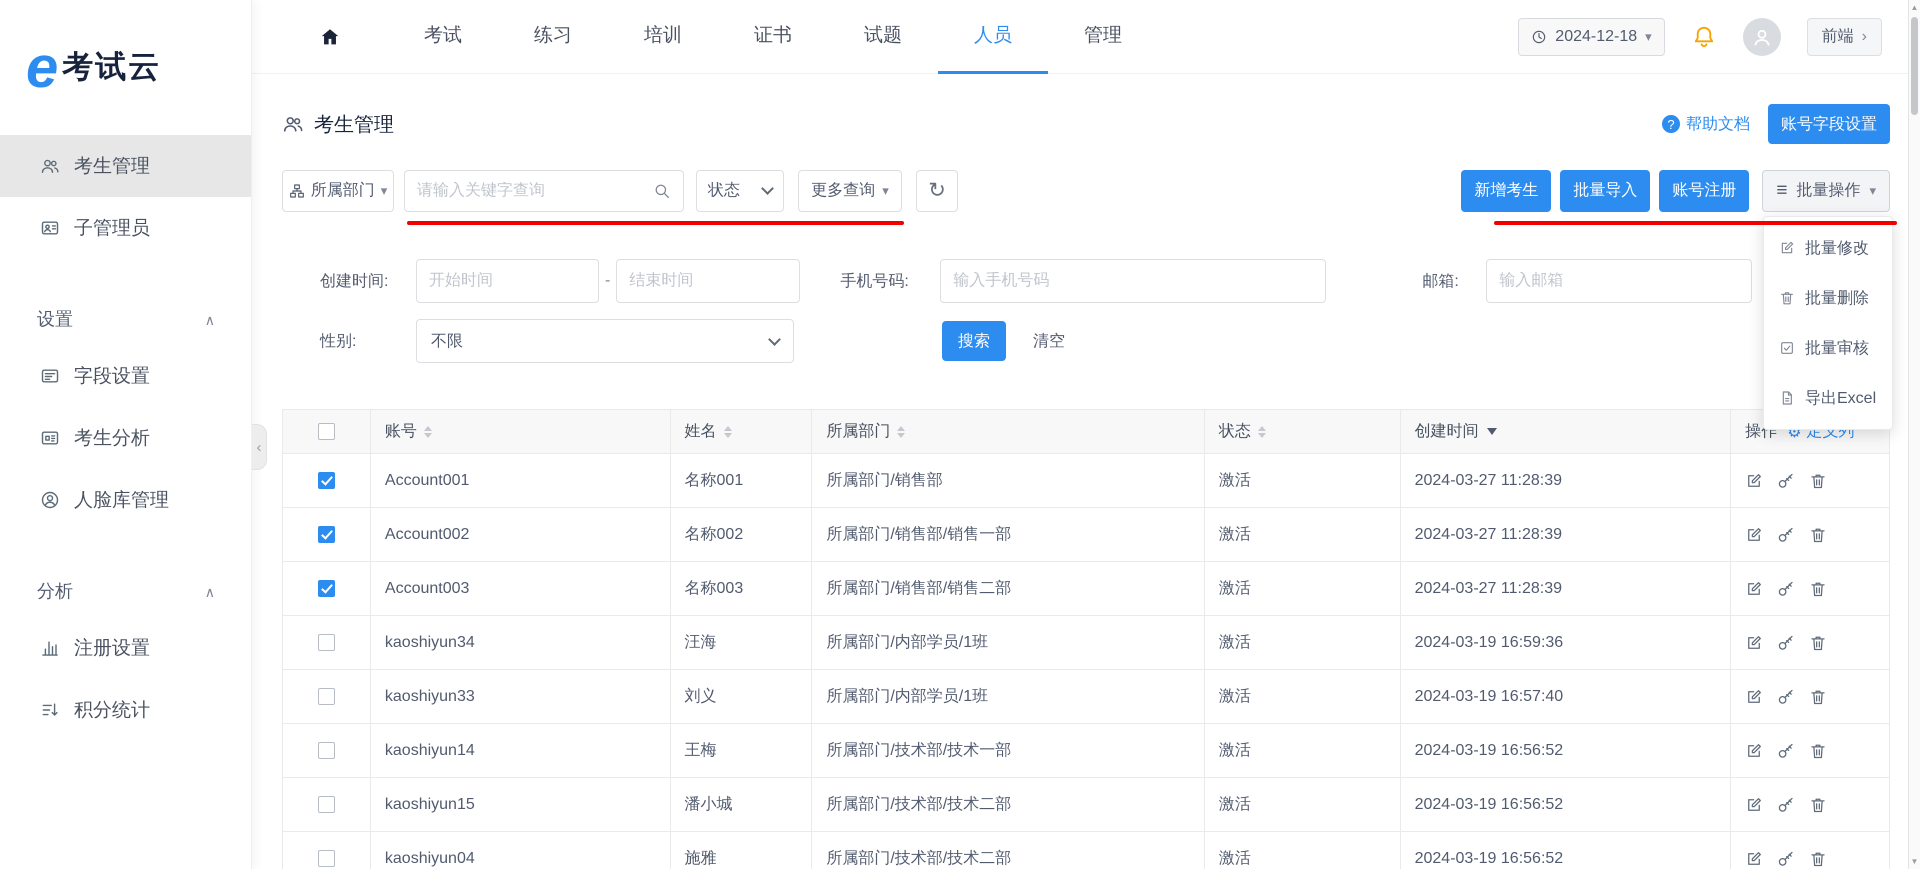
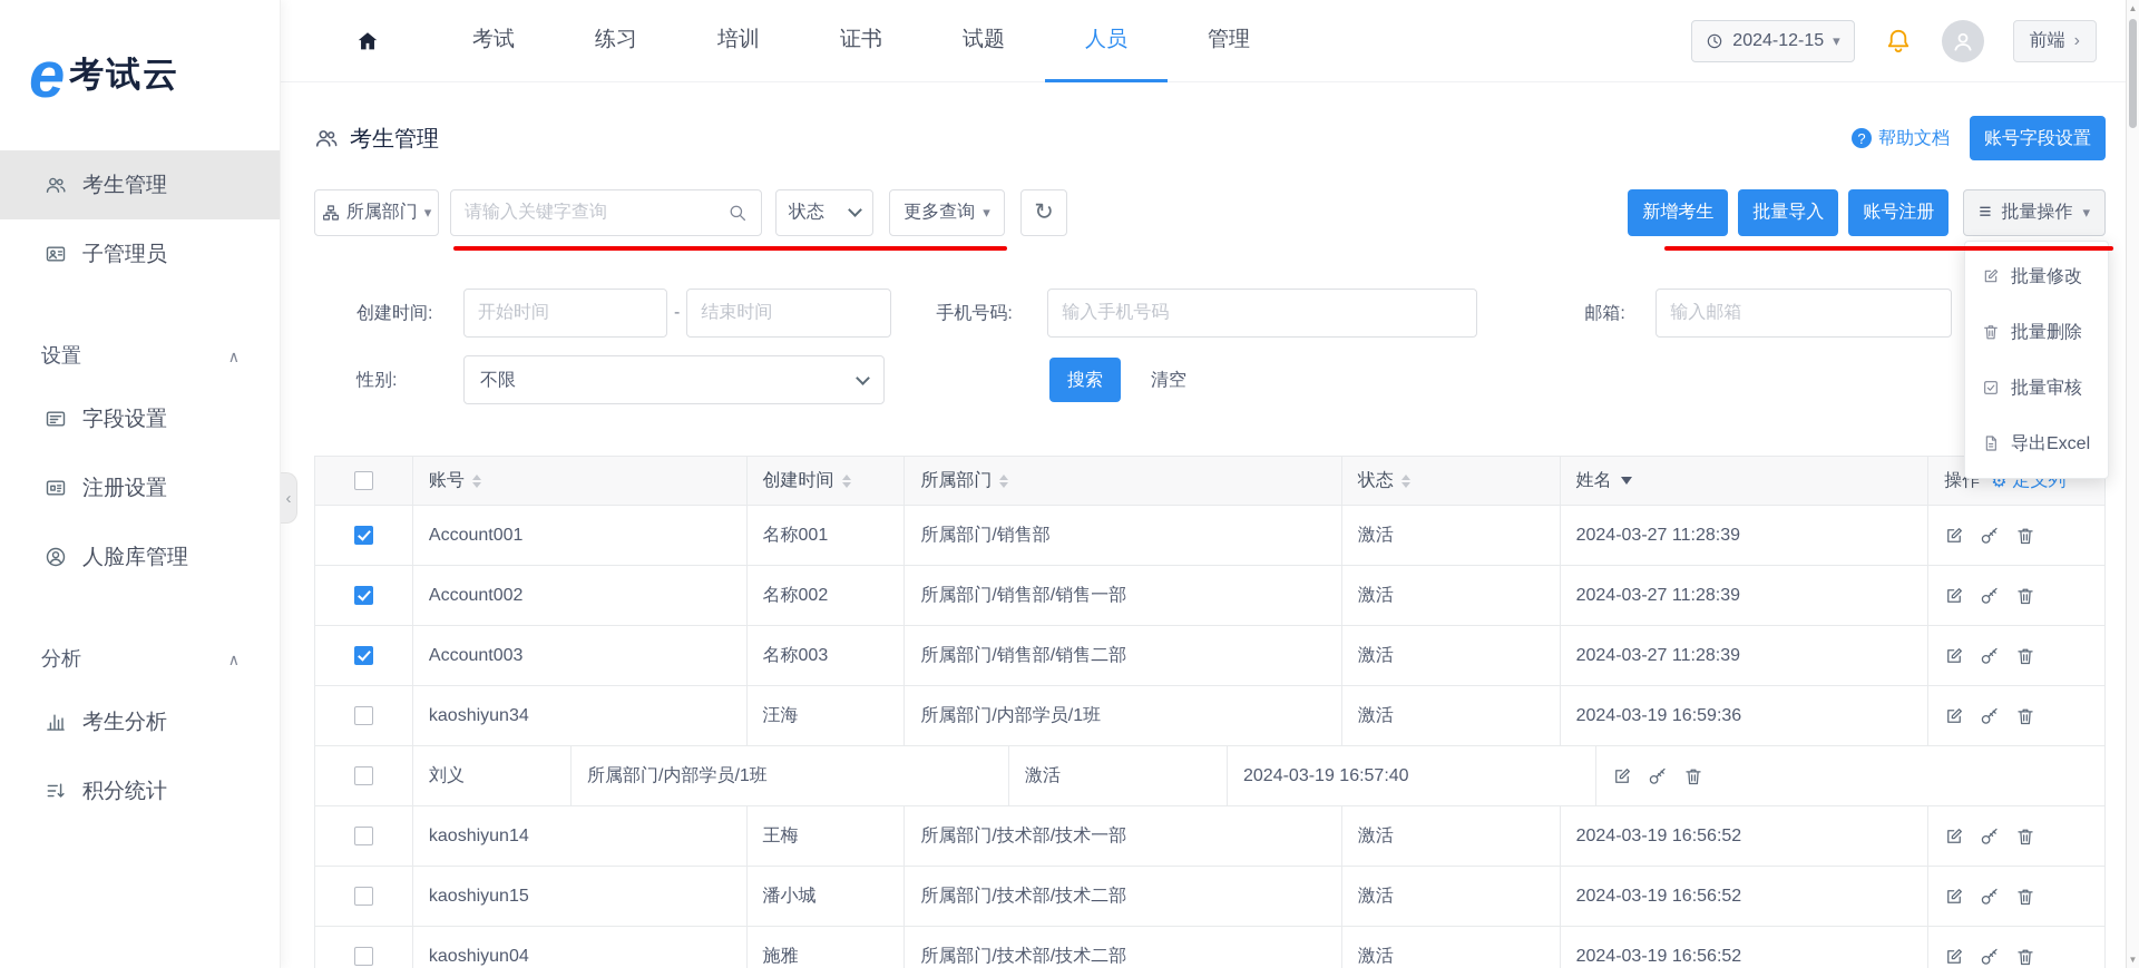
  e
  考试云
  考生管理
  子管理员
  设置
  ∧
  字段设置
- 考生分析
+ 注册设置
  人脸库管理
  分析
  ∧
- 注册设置
+ 考生分析
  积分统计
  ‹
  考试
  练习
  培训
  证书
  试题
  人员
  管理
- 2024-12-18
+ 2024-12-15
  ▾
  前端
  ›
  考生管理
  ?
  帮助文档
  账号字段设置
  所属部门
  ▾
  请输入关键字查询
  状态
  更多查询
  ▾
  ↻
  新增考生
  批量导入
  账号注册
  ≡
  批量操作
  ▾
  批量修改
  批量删除
  批量审核
  导出Excel
  创建时间:
  开始时间
  -
  结束时间
  手机号码:
  输入手机号码
  邮箱:
  输入邮箱
  性别:
  不限
  搜索
  清空
  账号
- 姓名
+ 创建时间
  所属部门
  状态
- 创建时间
+ 姓名
  操作
  ⚙
  定义列
  Account001
  名称001
  所属部门/销售部
  激活
  2024-03-27 11:28:39
  Account002
  名称002
  所属部门/销售部/销售一部
  激活
  2024-03-27 11:28:39
  Account003
  名称003
  所属部门/销售部/销售二部
  激活
  2024-03-27 11:28:39
  kaoshiyun34
  汪海
  所属部门/内部学员/1班
  激活
  2024-03-19 16:59:36
- kaoshiyun33
  刘义
  所属部门/内部学员/1班
  激活
  2024-03-19 16:57:40
  kaoshiyun14
  王梅
  所属部门/技术部/技术一部
  激活
  2024-03-19 16:56:52
  kaoshiyun15
  潘小城
  所属部门/技术部/技术二部
  激活
  2024-03-19 16:56:52
  kaoshiyun04
  施雅
  所属部门/技术部/技术二部
  激活
  2024-03-19 16:56:52
  ▲
  ▼
